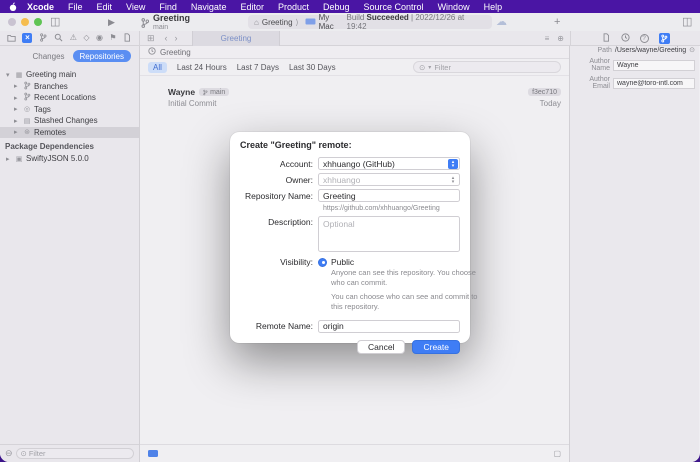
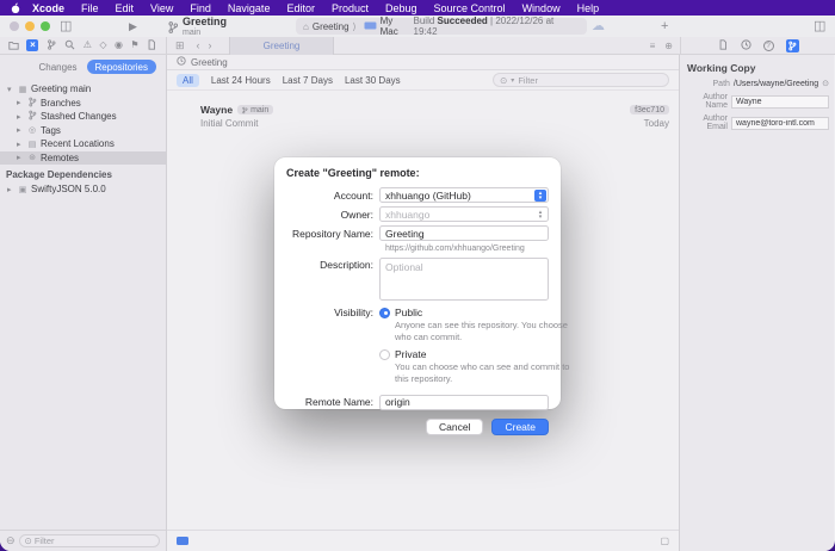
  Xcode
  File
  Edit
  View
  Find
  Navigate
  Editor
  Product
  Debug
  Source Control
  Window
  Help
  ◫
  ▶
  Greeting
  ⌂
  Greeting
  ⟩
  My Mac
  Build Succeeded | 2022/12/26 at 19:42
  ☁
  +
  ◫
  ×
  ⚠
  ◇
  ◉
  ⚑
  ⊞
  ‹
  ›
  Greeting
  ≡
  ⊕
  Changes
  Repositories
  Greeting main
  Branches
- Recent Locations
+ Stashed Changes
  Tags
- Stashed Changes
+ Recent Locations
  Remotes
  Package Dependencies
  SwiftyJSON 5.0.0
  ⊖
  ⊙
  Filter
  Greeting
  All
  Last 24 Hours
  Last 7 Days
  Last 30 Days
  ⊙
  Filter
  Wayne
  Initial Commit
  Today
  ▢
+ Working Copy
  Wayne
  wayne@toro-intl.com
  Create "Greeting" remote:
  Account:
  xhhuango (GitHub)
  Owner:
  xhhuango
  Repository Name:
  Greeting
  Description:
  Optional
  Visibility:
  Public
  Anyone can see this repository. You choose who can commit.
+ Private
  You can choose who can see and commit to this repository.
  Remote Name:
  origin
  Cancel
  Create
